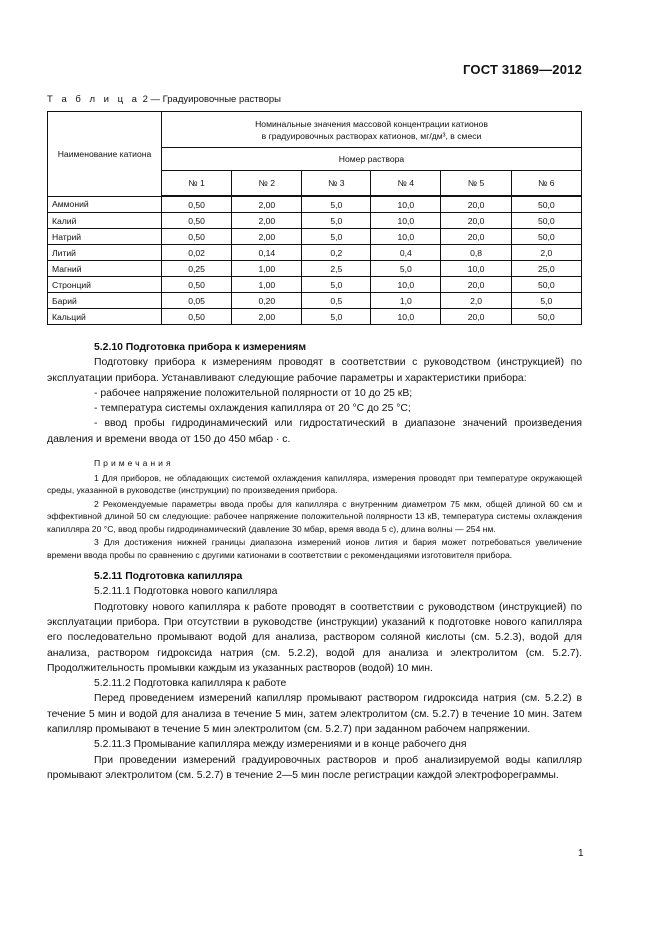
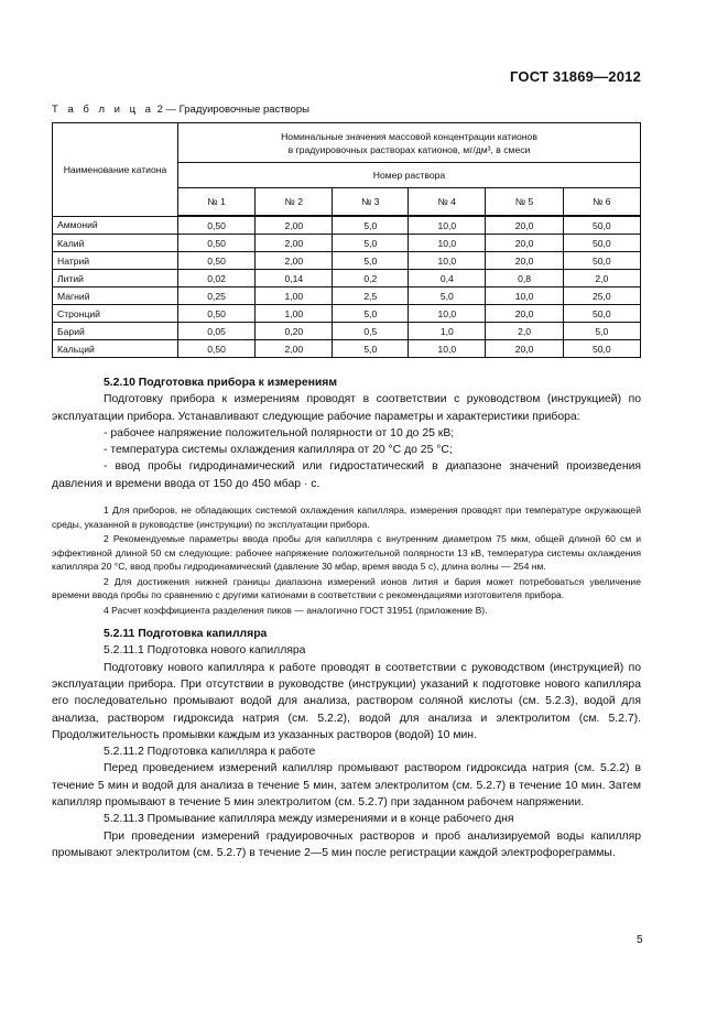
  ГОСТ 31869—2012
  Т а б л и ц а 2 — Градуировочные растворы
  Наименование катиона	Номинальные значения массовой концентрации катионов в градуировочных растворах катионов, мг/дм³, в смеси
  Номер раствора
  № 1	№ 2	№ 3	№ 4	№ 5	№ 6
  Аммоний	0,50	2,00	5,0	10,0	20,0	50,0
  Калий	0,50	2,00	5,0	10,0	20,0	50,0
  Натрий	0,50	2,00	5,0	10,0	20,0	50,0
  Литий	0,02	0,14	0,2	0,4	0,8	2,0
  Магний	0,25	1,00	2,5	5,0	10,0	25,0
  Стронций	0,50	1,00	5,0	10,0	20,0	50,0
  Барий	0,05	0,20	0,5	1,0	2,0	5,0
  Кальций	0,50	2,00	5,0	10,0	20,0	50,0
  5.2.10 Подготовка прибора к измерениям
  Подготовку прибора к измерениям проводят в соответствии с руководством (инструкцией) по эксплуатации прибора. Устанавливают следующие рабочие параметры и характеристики прибора:
  - рабочее напряжение положительной полярности от 10 до 25 кВ;
  - температура системы охлаждения капилляра от 20 °С до 25 °С;
  - ввод пробы гидродинамический или гидростатический в диапазоне значений произведения давления и времени ввода от 150 до 450 мбар · с.
- Примечания
- 1 Для приборов, не обладающих системой охлаждения капилляра, измерения проводят при температуре окружающей среды, указанной в руководстве (инструкции) по произведения прибора.
+ 1 Для приборов, не обладающих системой охлаждения капилляра, измерения проводят при температуре окружающей среды, указанной в руководстве (инструкции) по эксплуатации прибора.
  2 Рекомендуемые параметры ввода пробы для капилляра с внутренним диаметром 75 мкм, общей длиной 60 см и эффективной длиной 50 см следующие: рабочее напряжение положительной полярности 13 кВ, температура системы охлаждения капилляра 20 °С, ввод пробы гидродинамический (давление 30 мбар, время ввода 5 с), длина волны — 254 нм.
- 3 Для достижения нижней границы диапазона измерений ионов лития и бария может потребоваться увеличение времени ввода пробы по сравнению с другими катионами в соответствии с рекомендациями изготовителя прибора.
+ 2 Для достижения нижней границы диапазона измерений ионов лития и бария может потребоваться увеличение времени ввода пробы по сравнению с другими катионами в соответствии с рекомендациями изготовителя прибора.
+ 4 Расчет коэффициента разделения пиков — аналогично ГОСТ 31951 (приложение В).
  5.2.11 Подготовка капилляра
  5.2.11.1 Подготовка нового капилляра
  Подготовку нового капилляра к работе проводят в соответствии с руководством (инструкцией) по эксплуатации прибора. При отсутствии в руководстве (инструкции) указаний к подготовке нового капилляра его последовательно промывают водой для анализа, раствором соляной кислоты (см. 5.2.3), водой для анализа, раствором гидроксида натрия (см. 5.2.2), водой для анализа и электролитом (см. 5.2.7). Продолжительность промывки каждым из указанных растворов (водой) 10 мин.
  5.2.11.2 Подготовка капилляра к работе
  Перед проведением измерений капилляр промывают раствором гидроксида натрия (см. 5.2.2) в течение 5 мин и водой для анализа в течение 5 мин, затем электролитом (см. 5.2.7) в течение 10 мин. Затем капилляр промывают в течение 5 мин электролитом (см. 5.2.7) при заданном рабочем напряжении.
  5.2.11.3 Промывание капилляра между измерениями и в конце рабочего дня
  При проведении измерений градуировочных растворов и проб анализируемой воды капилляр промывают электролитом (см. 5.2.7) в течение 2—5 мин после регистрации каждой электрофореграммы.
- 1
+ 5
